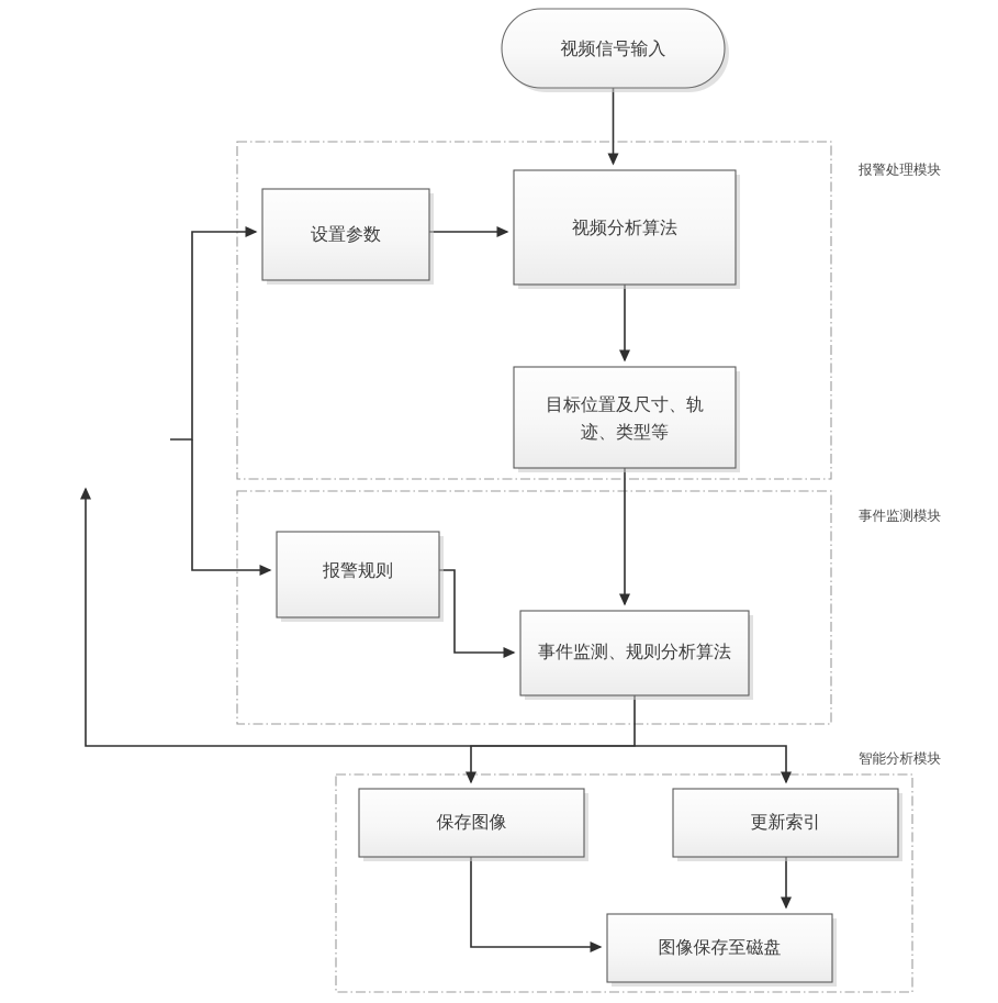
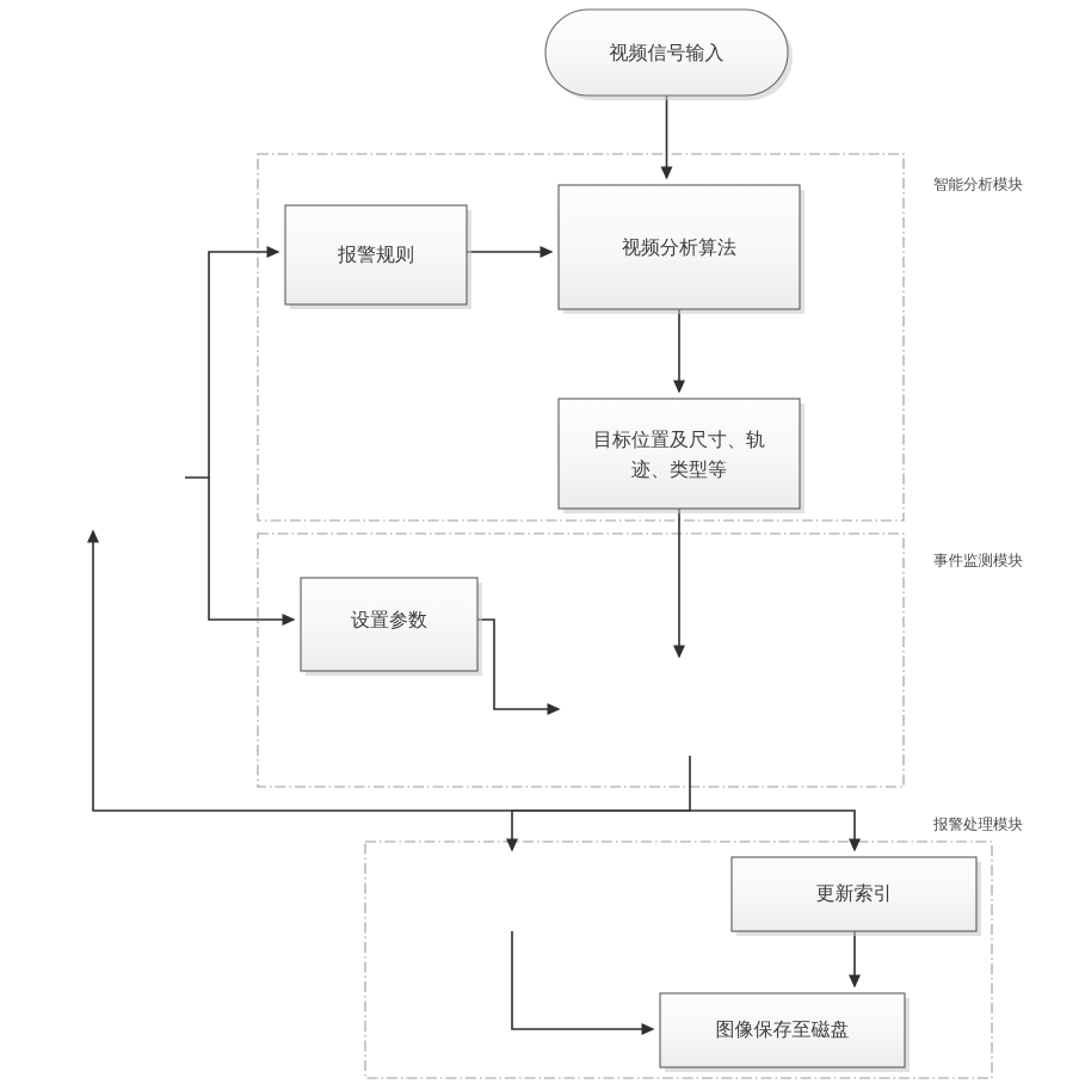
- 报警处理模块
+ 智能分析模块
  事件监测模块
- 智能分析模块
+ 报警处理模块
  视频信号输入
- 设置参数
+ 报警规则
  视频分析算法
  目标位置及尺寸、轨
  迹、类型等
- 报警规则
+ 设置参数
- 事件监测、规则分析算法
- 保存图像
  更新索引
  图像保存至磁盘
